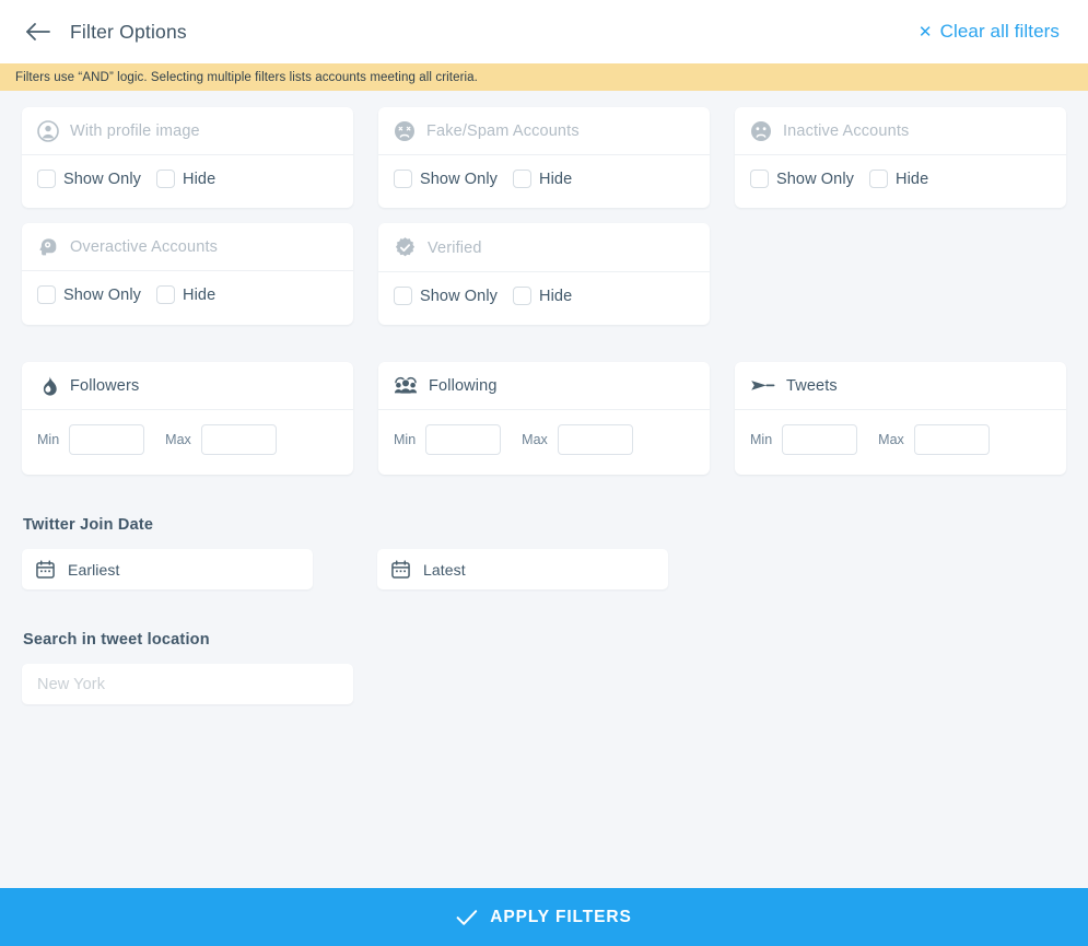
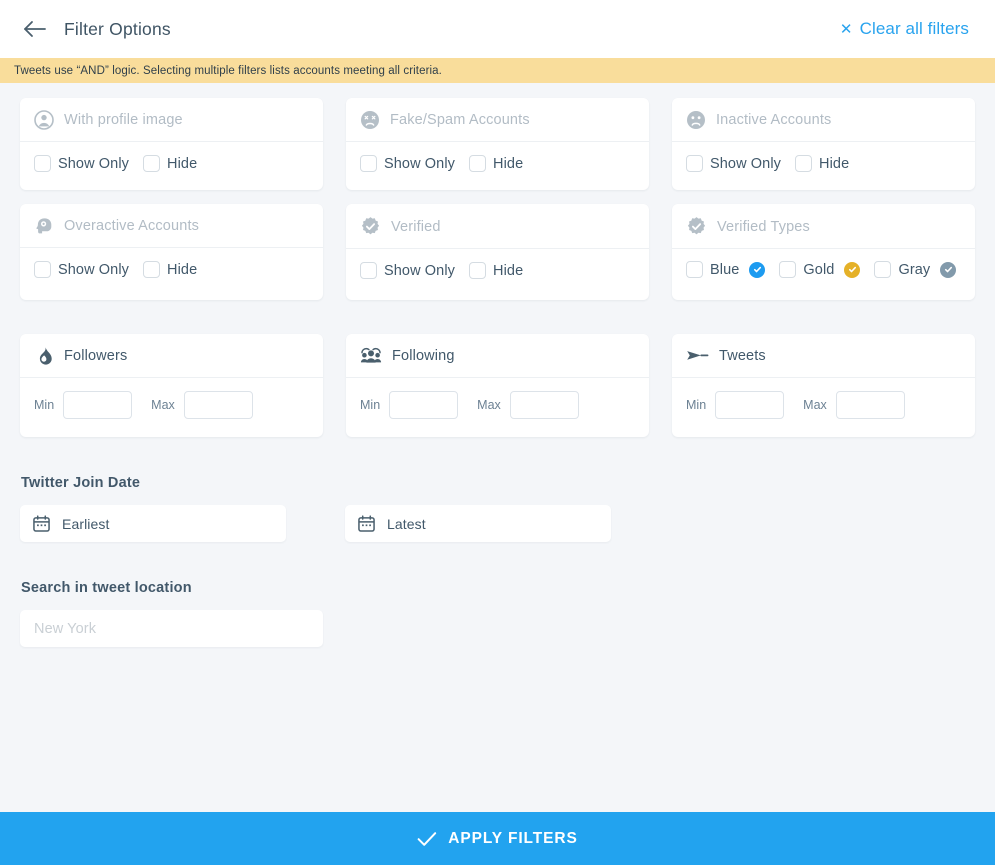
  Filter Options
  ✕
  Clear all filters
- Filters use “AND” logic. Selecting multiple filters lists accounts meeting all criteria.
+ Tweets use “AND” logic. Selecting multiple filters lists accounts meeting all criteria.
  With profile image
  Show Only
  Hide
  Fake/Spam Accounts
  Show Only
  Hide
  Inactive Accounts
  Show Only
  Hide
  Overactive Accounts
  Show Only
  Hide
  Verified
  Show Only
  Hide
+ Verified Types
+ Blue
+ Gold
+ Gray
  Followers
  Min
  Max
  Following
  Min
  Max
  Tweets
  Min
  Max
  Twitter Join Date
  Earliest
  Latest
  Search in tweet location
  New York
  APPLY FILTERS
